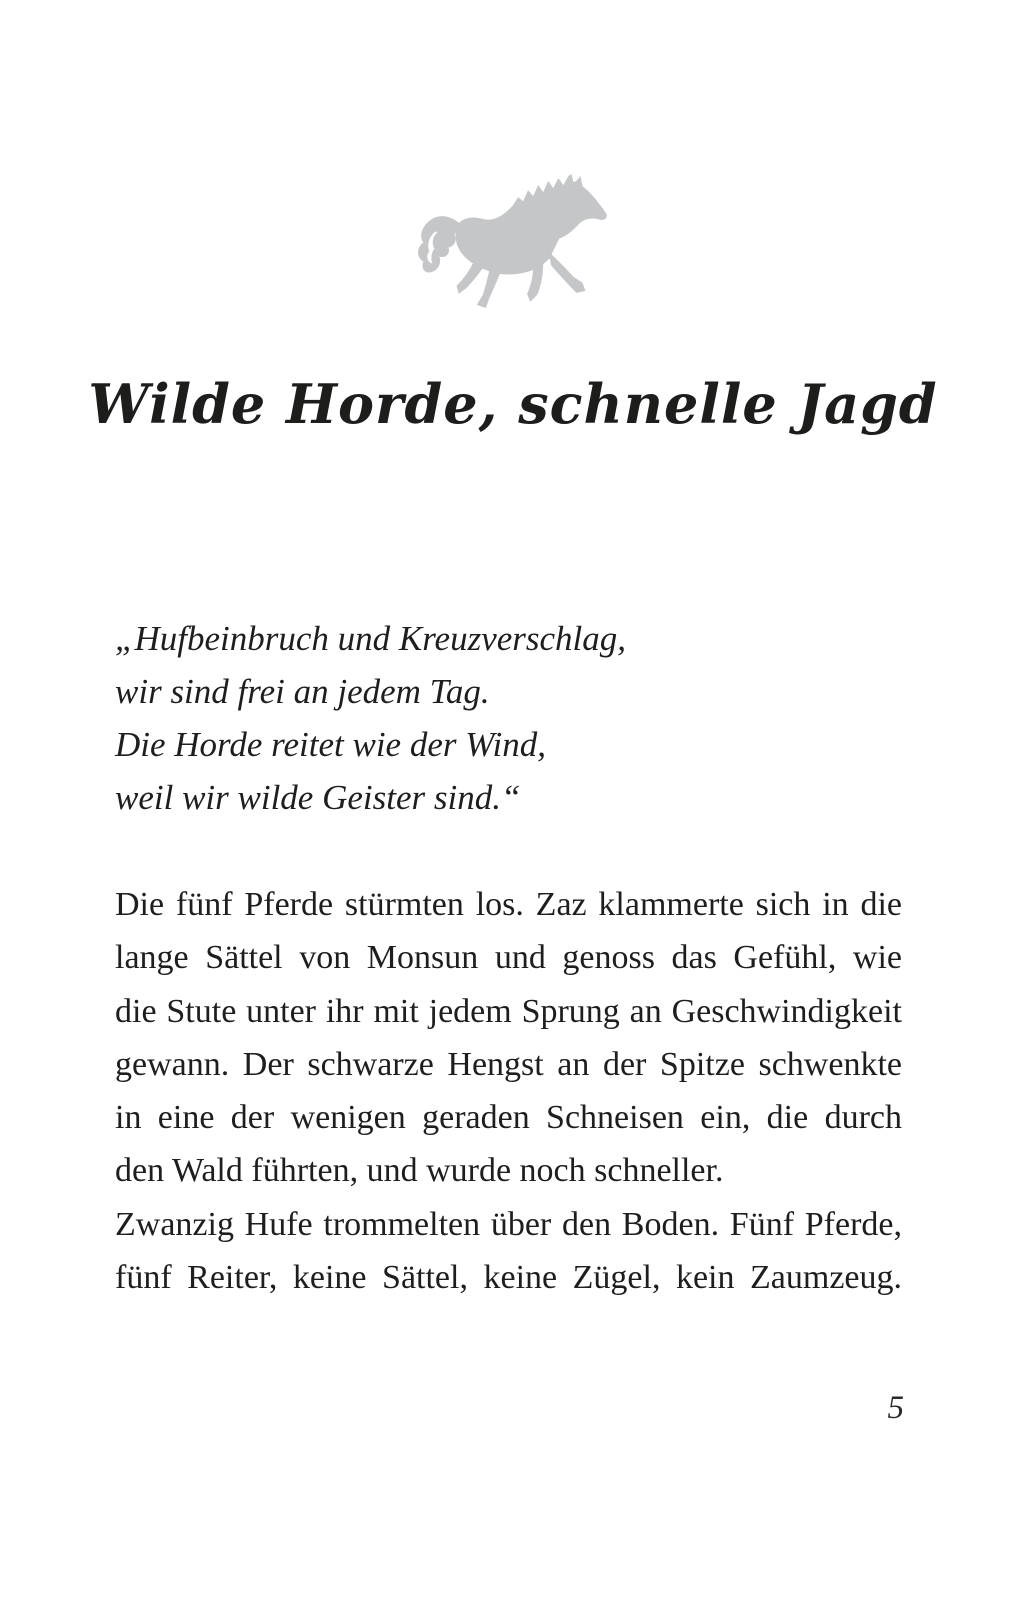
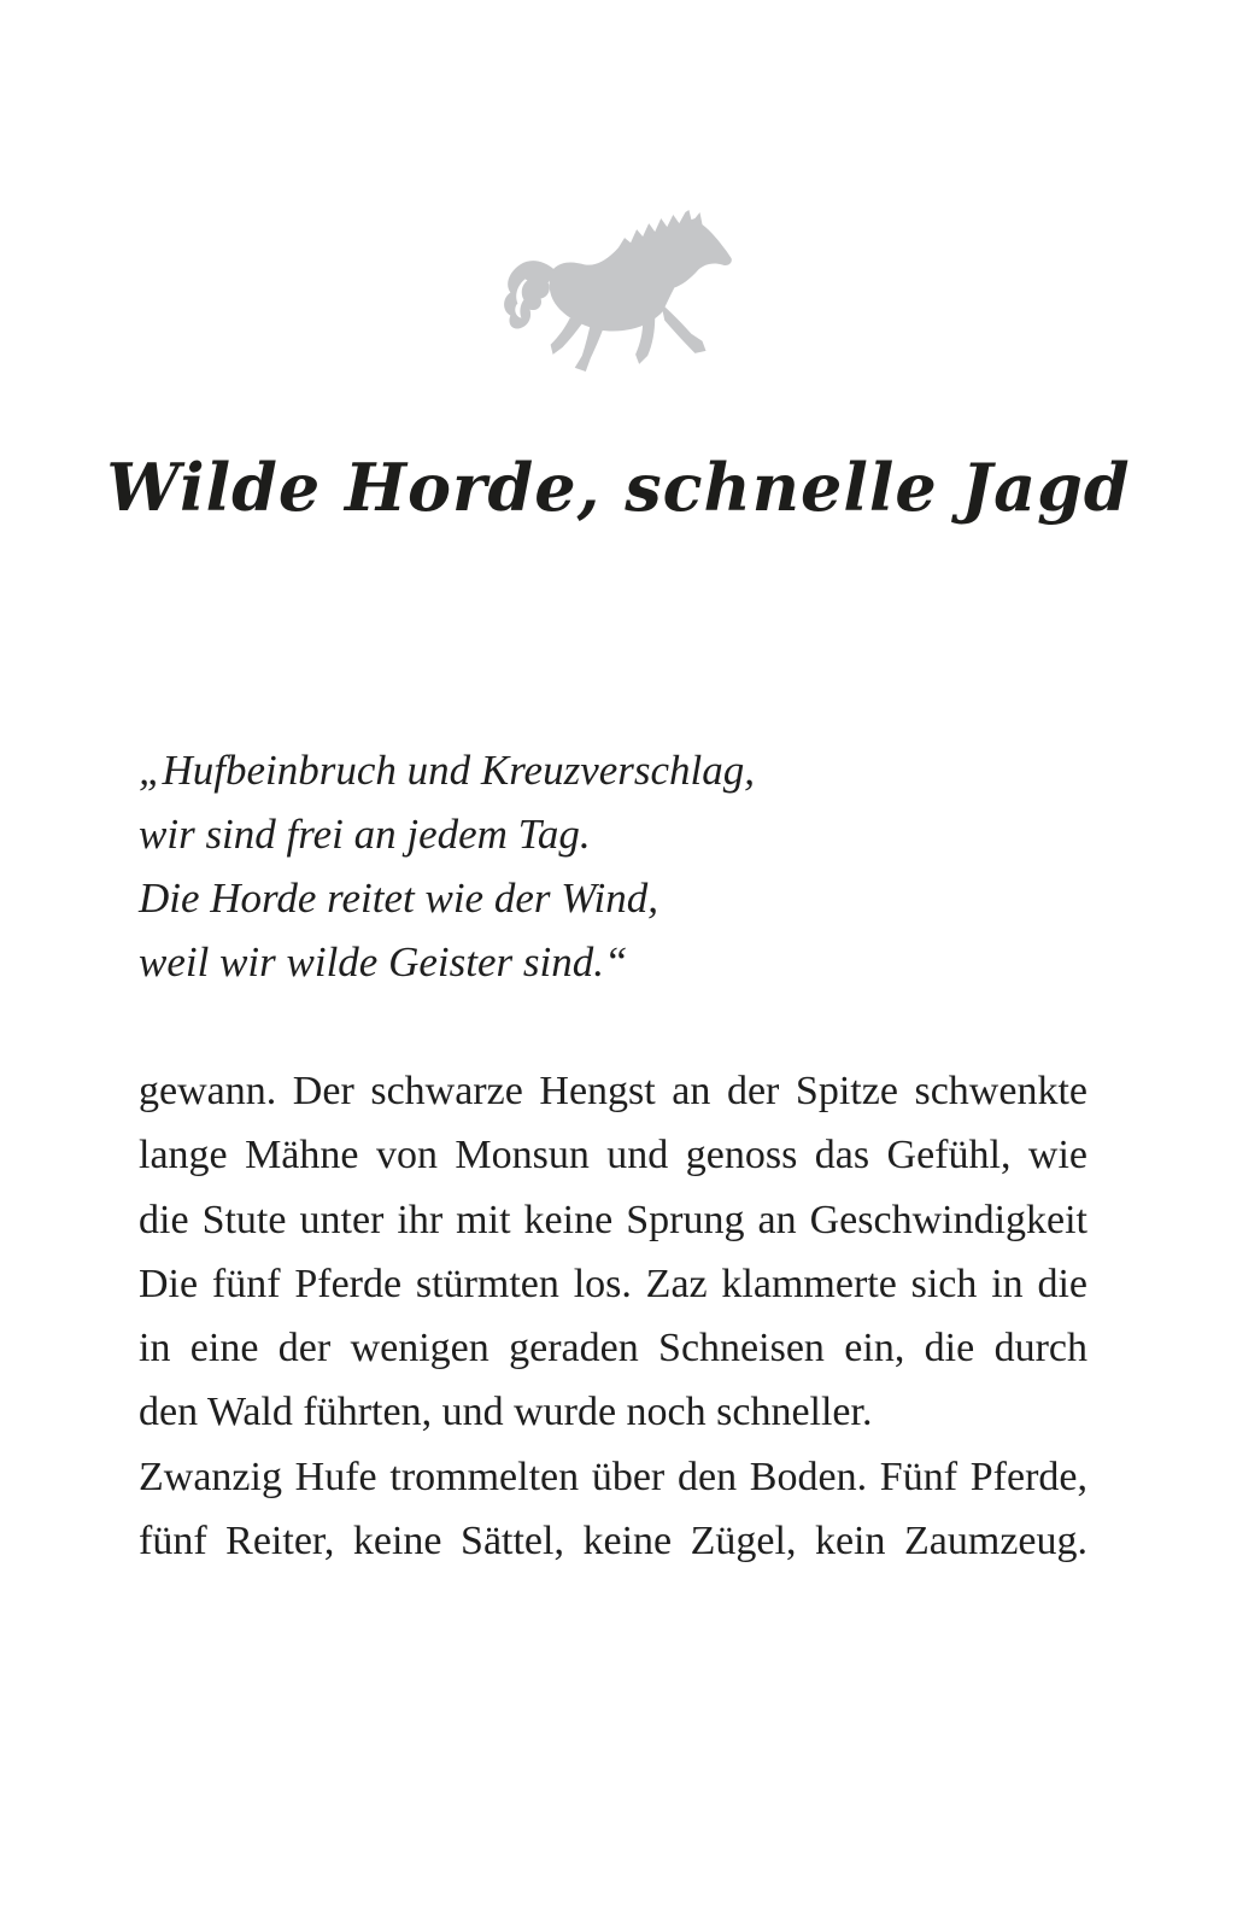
  Wilde Horde, schnelle Jagd
  „Hufbeinbruch und Kreuzverschlag,
  wir sind frei an jedem Tag.
  Die Horde reitet wie der Wind,
  weil wir wilde Geister sind.“
- Die fünf Pferde stürmten los. Zaz klammerte sich in die
+ gewann. Der schwarze Hengst an der Spitze schwenkte
- lange Sättel von Monsun und genoss das Gefühl, wie
+ lange Mähne von Monsun und genoss das Gefühl, wie
- die Stute unter ihr mit jedem Sprung an Geschwindigkeit
+ die Stute unter ihr mit keine Sprung an Geschwindigkeit
- gewann. Der schwarze Hengst an der Spitze schwenkte
+ Die fünf Pferde stürmten los. Zaz klammerte sich in die
  in eine der wenigen geraden Schneisen ein, die durch
  den Wald führten, und wurde noch schneller.
  Zwanzig Hufe trommelten über den Boden. Fünf Pferde,
  fünf Reiter, keine Sättel, keine Zügel, kein Zaumzeug.
- 5
